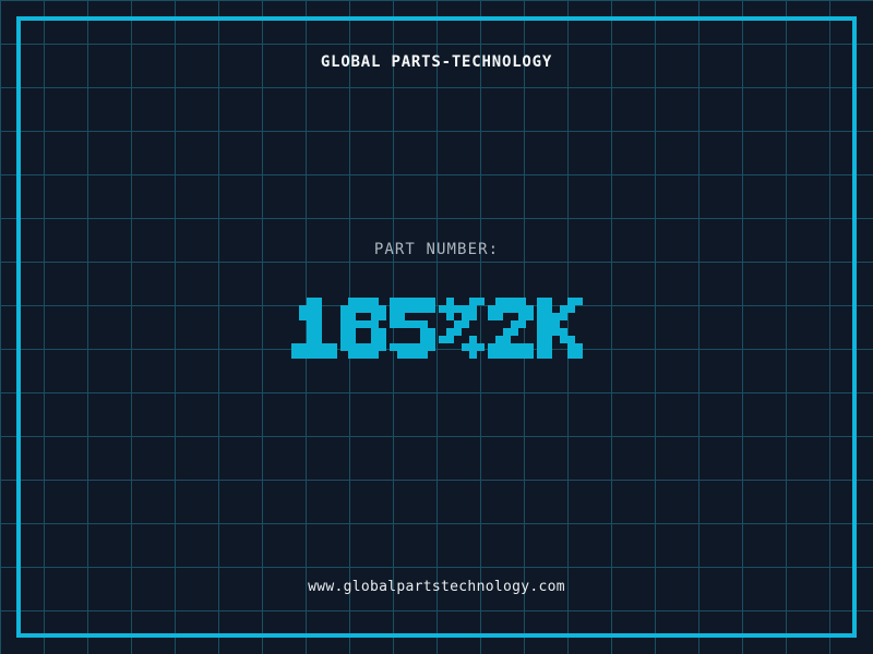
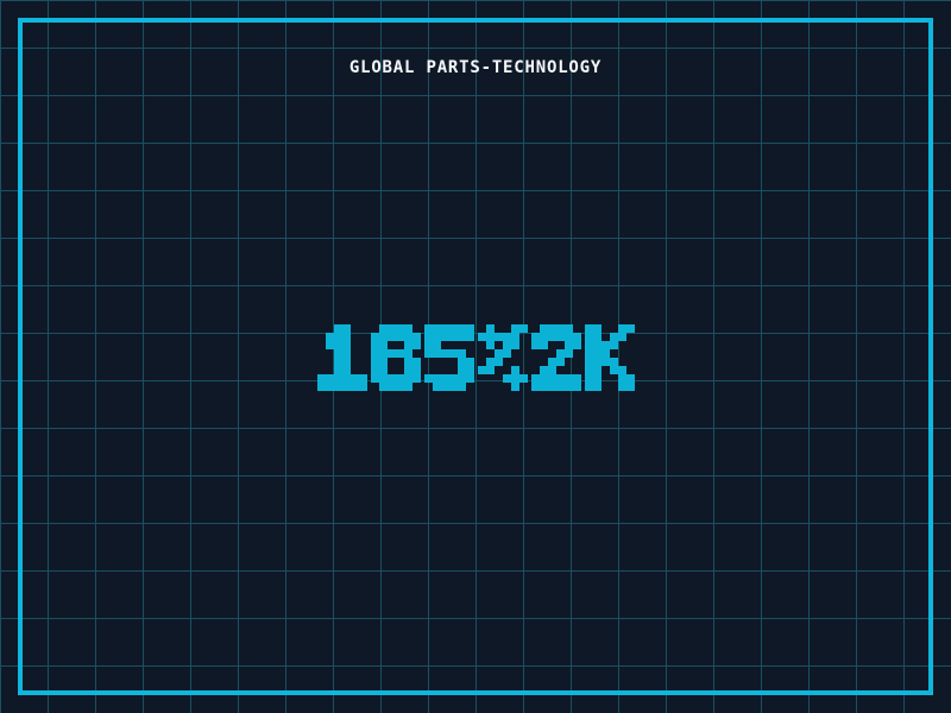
  GLOBAL PARTS-TECHNOLOGY
- PART NUMBER:
- www.globalpartstechnology.com
